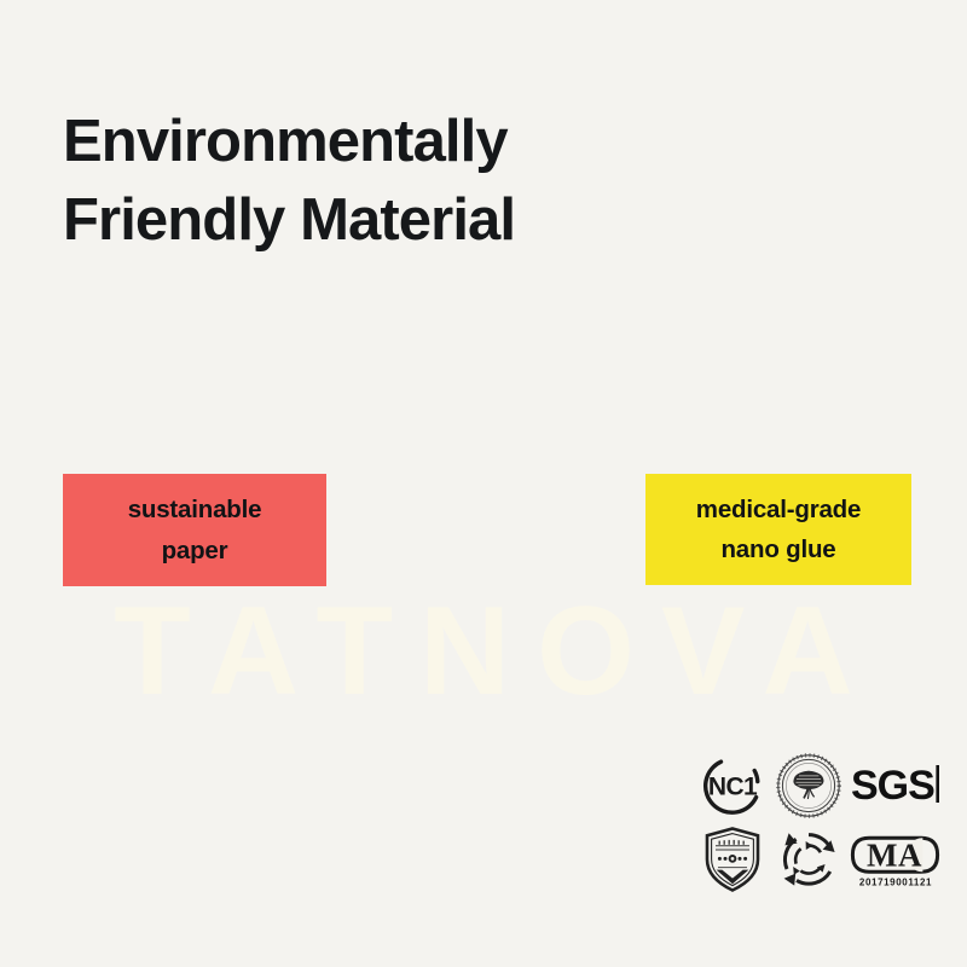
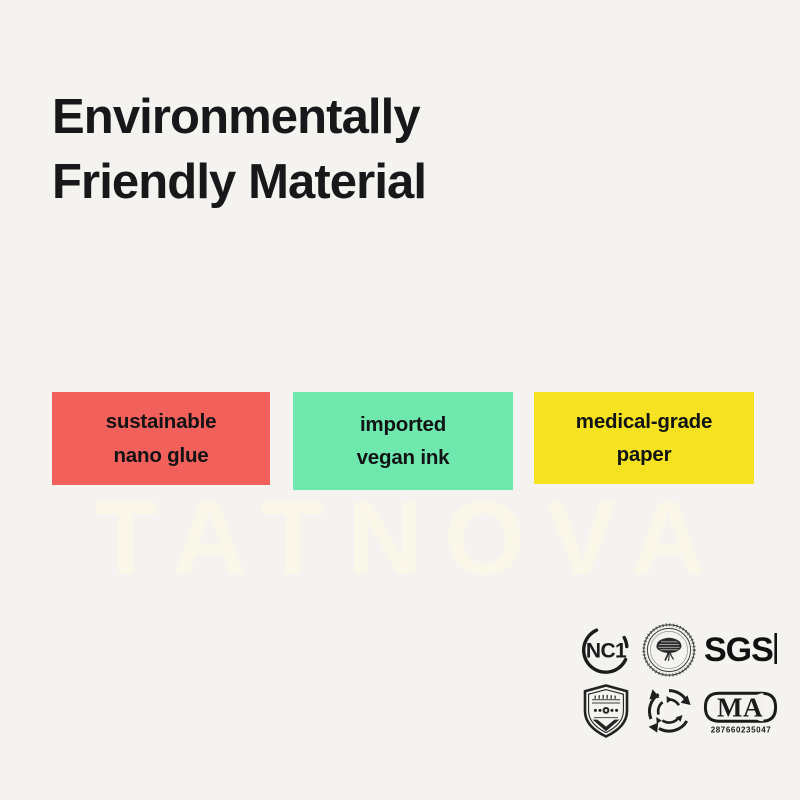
  TATNOVA
  Environmentally
  Friendly Material
  sustainable
- paper
+ nano glue
+ imported
+ vegan ink
  medical-grade
- nano glue
+ paper
  NC1
  SGS
  MA
- 201719001121
+ 287660235047
